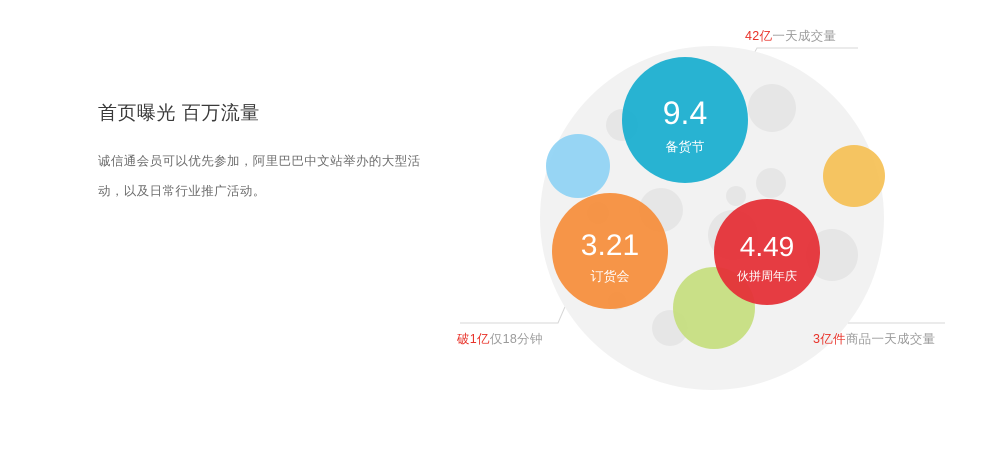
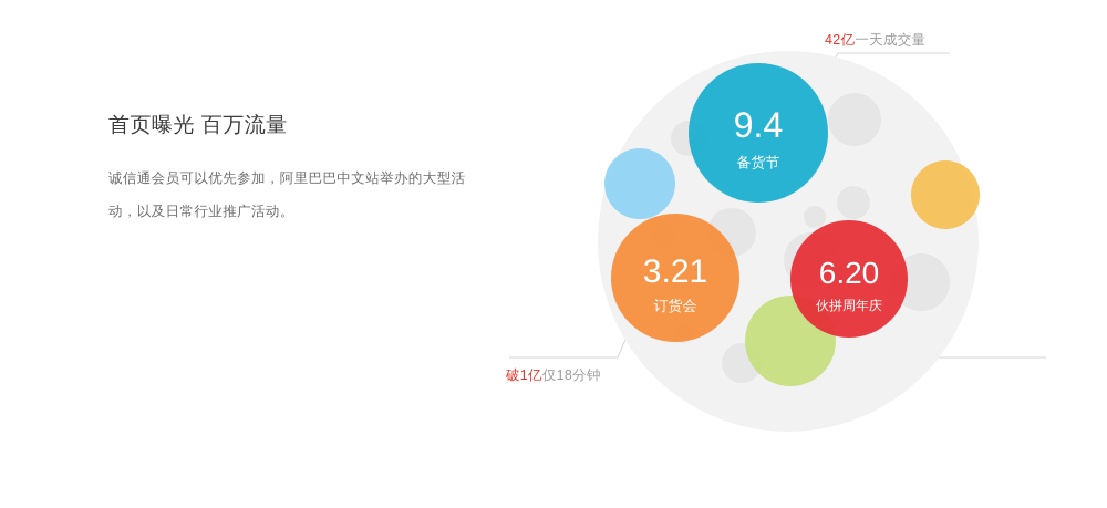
  首页曝光 百万流量
  诚信通会员可以优先参加，阿里巴巴中文站举办的大型活
  动，以及日常行业推广活动。
  9.4
  备货节
  3.21
  订货会
- 4.49
+ 6.20
  伙拼周年庆
  42亿一天成交量
  破1亿仅18分钟
- 3亿件商品一天成交量
